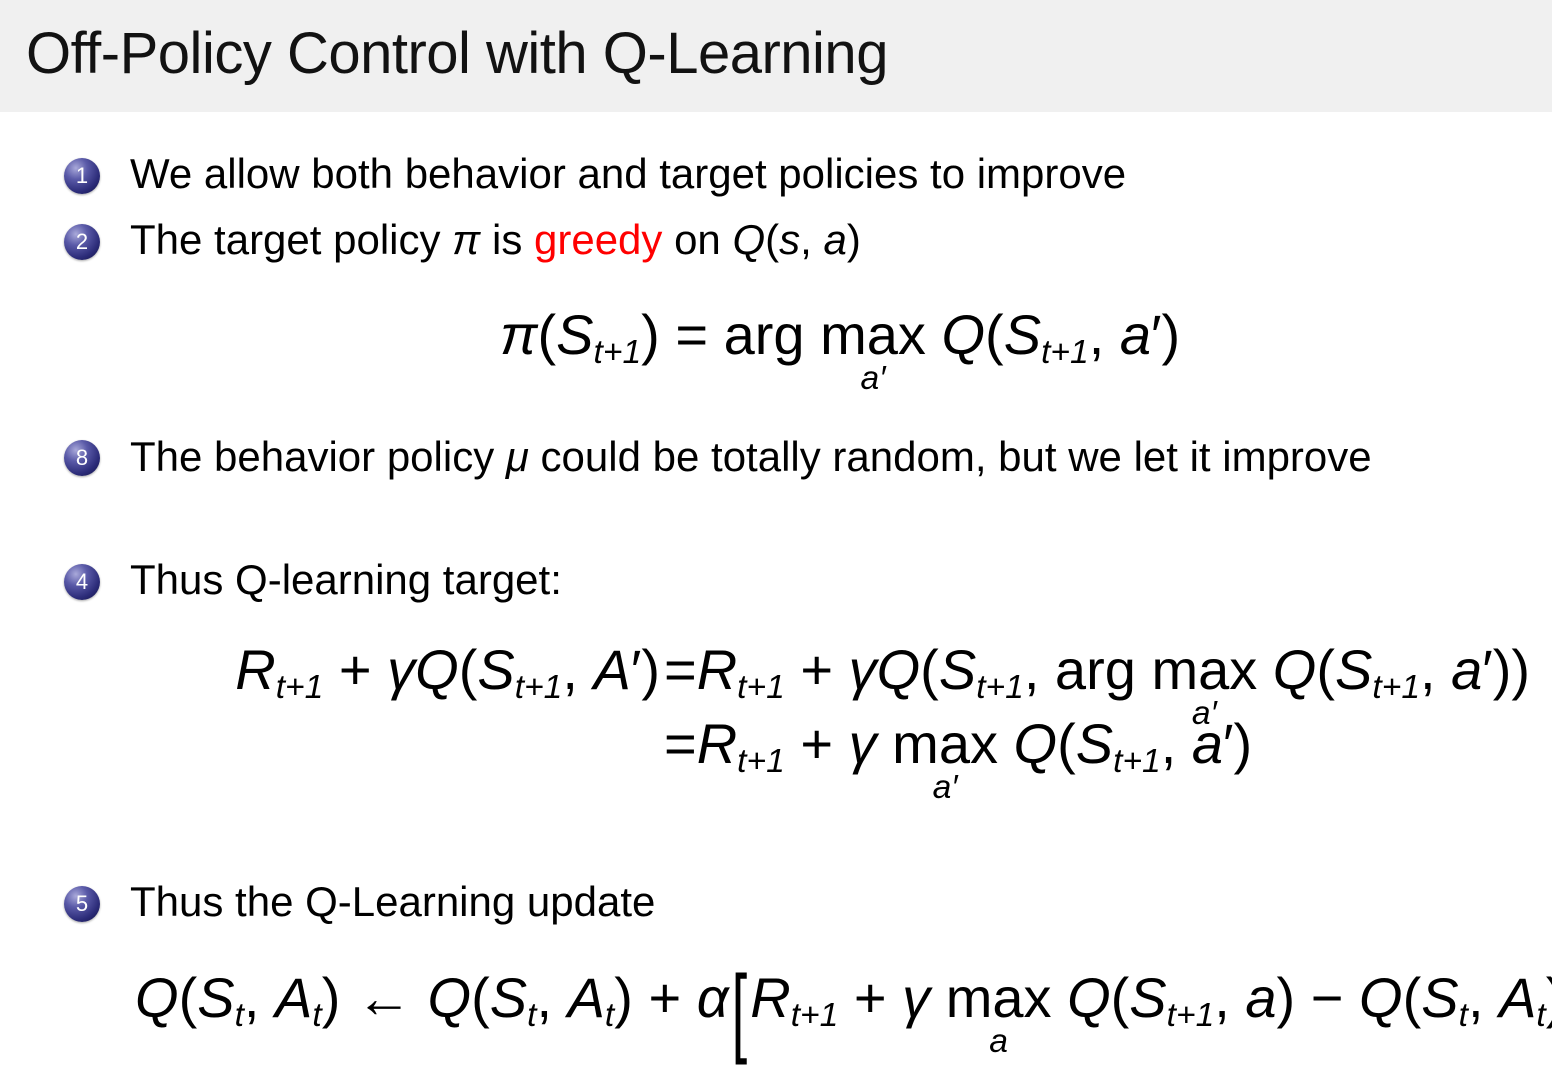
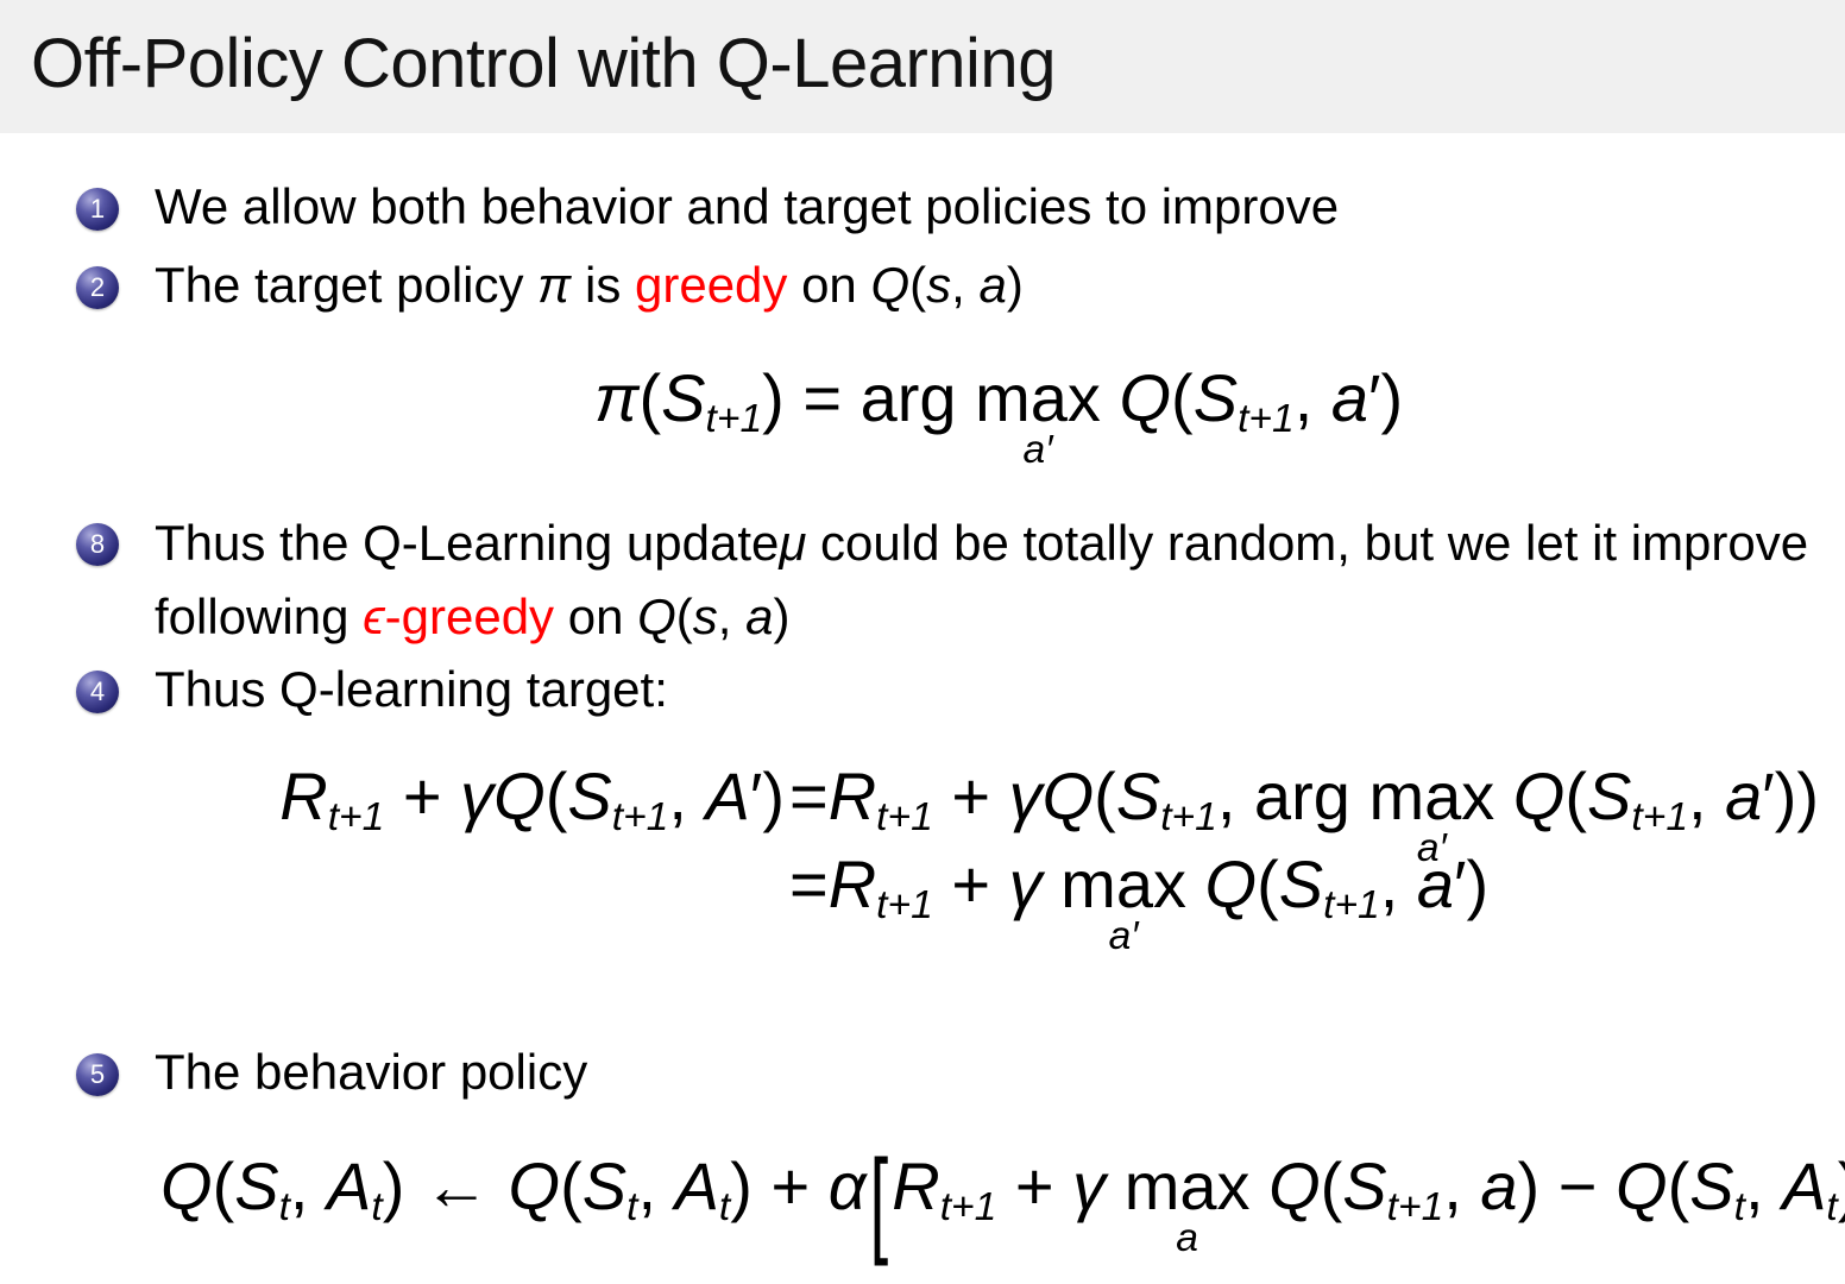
  Off-Policy Control with Q-Learning
  1
  2
  8
  4
  5
  We allow both behavior and target policies to improve
  The target policy π is greedy on Q(s, a)
- The behavior policy μ could be totally random, but we let it improve
+ Thus the Q-Learning updateμ could be totally random, but we let it improve
+ following ϵ-greedy on Q(s, a)
  Thus Q-learning target:
- Thus the Q-Learning update
+ The behavior policy
  π(St+1) = arg max
  a′
  Q(St+1, a′)
  Rt+1 + γQ(St+1, A′)
  =Rt+1 + γQ(St+1, arg max
  a′
  Q(St+1, a′))
  =Rt+1 + γ max
  a′
  Q(St+1, a′)
  Q(St, At) ← Q(St, At) + α[Rt+1 + γ max
  a
  Q(St+1, a) − Q(St, At
